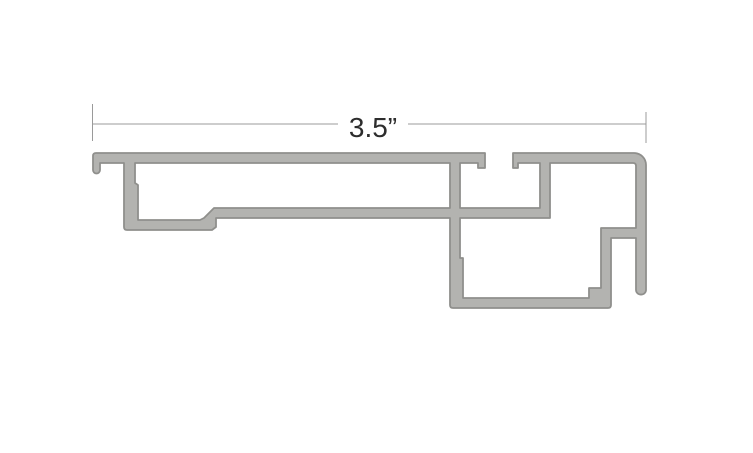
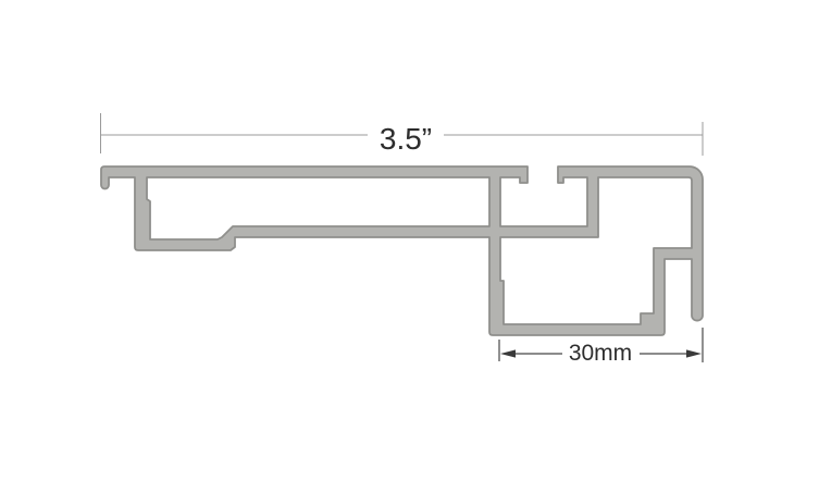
  3.5”
+ 30mm
